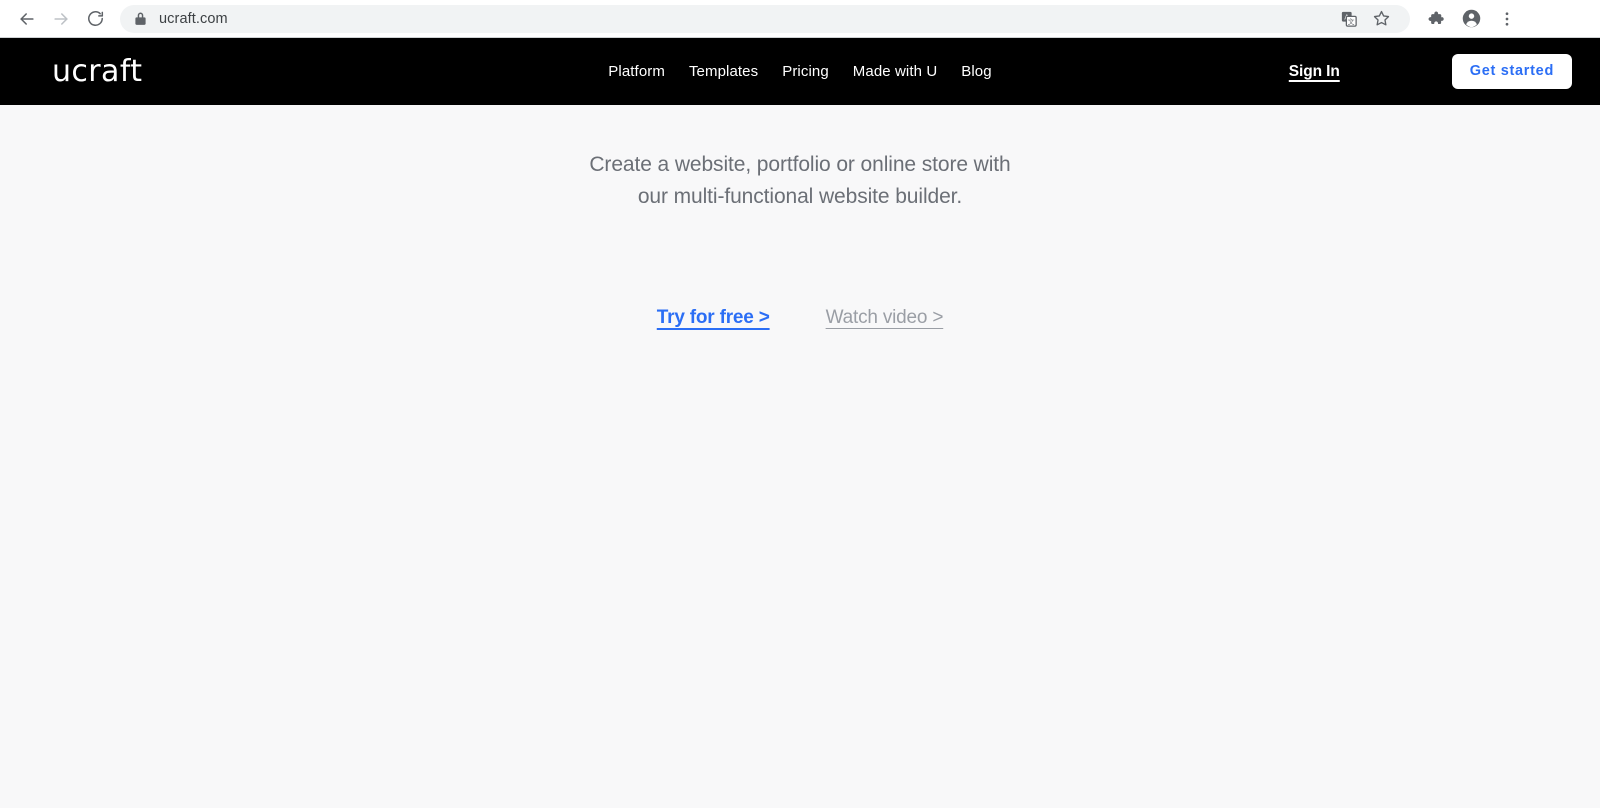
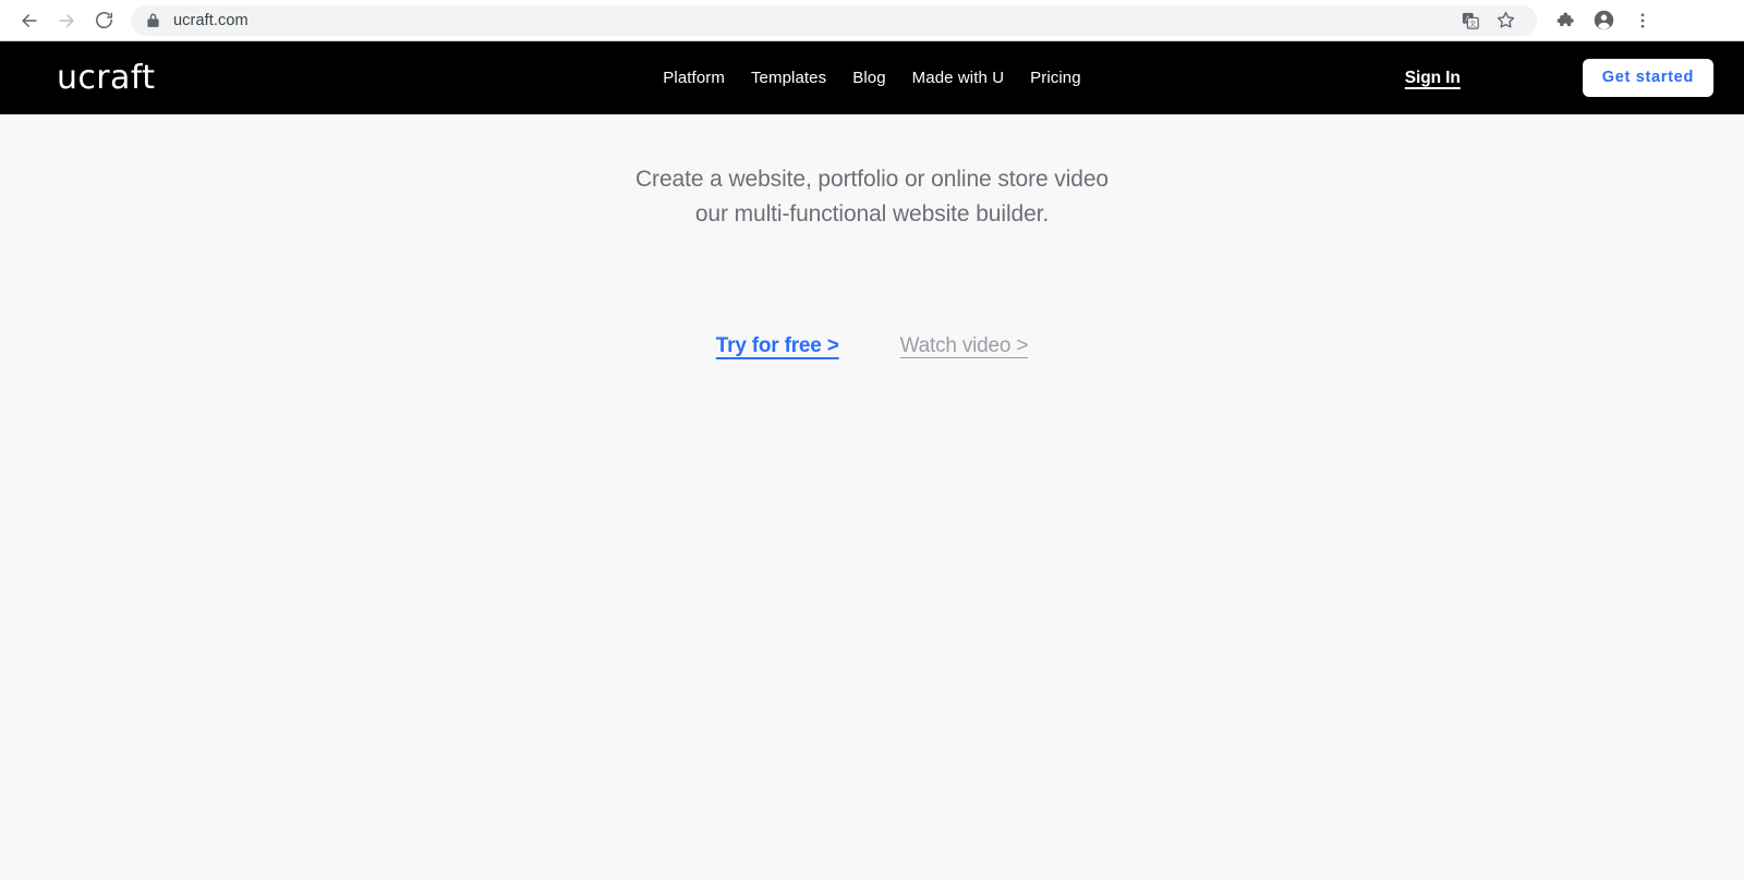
  ucraft.com
  文
  ucraft
  Platform
  Templates
- Pricing
+ Blog
  Made with U
- Blog
+ Pricing
  Sign In
  Get started
- Create a website, portfolio or online store with
+ Create a website, portfolio or online store video
  our multi-functional website builder.
  Try for free >
  Watch video >
